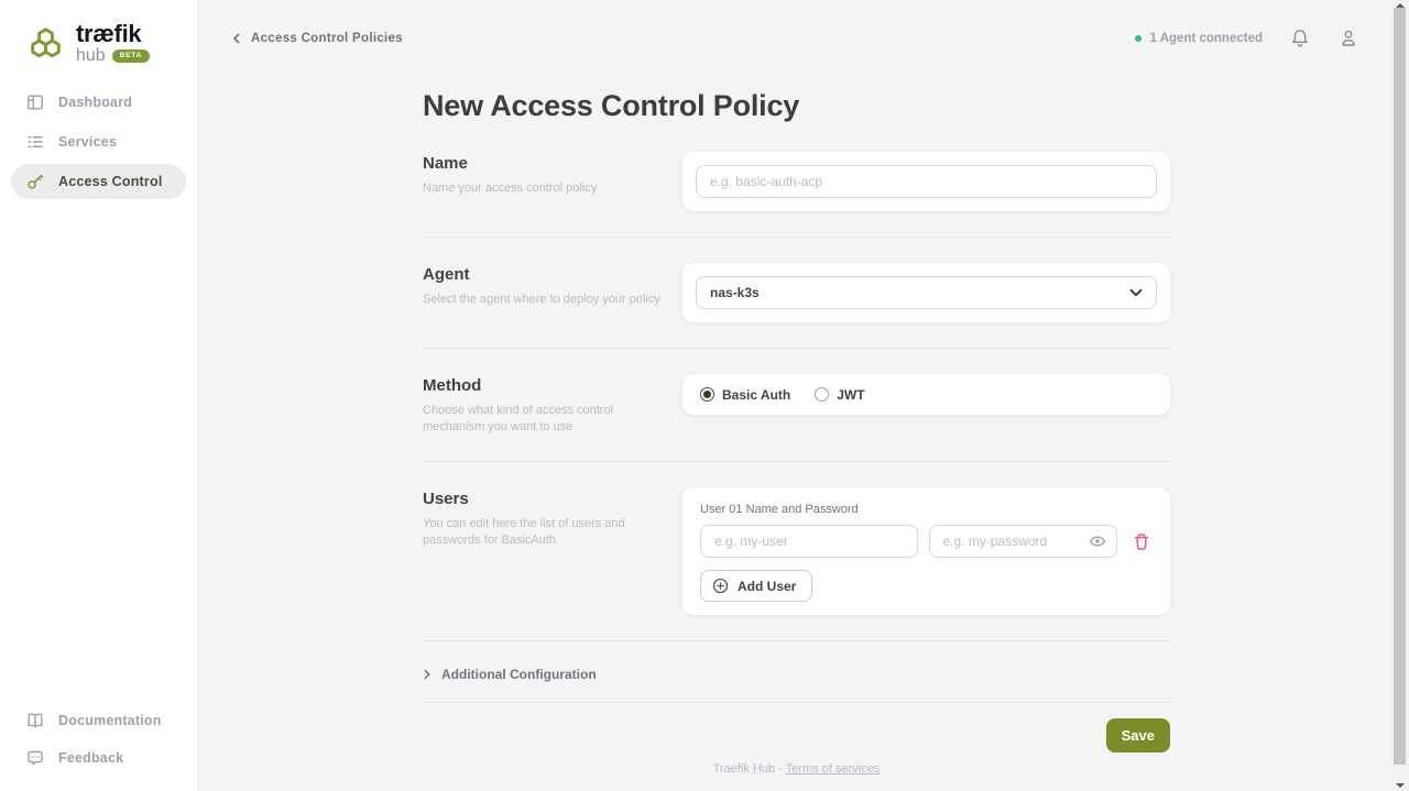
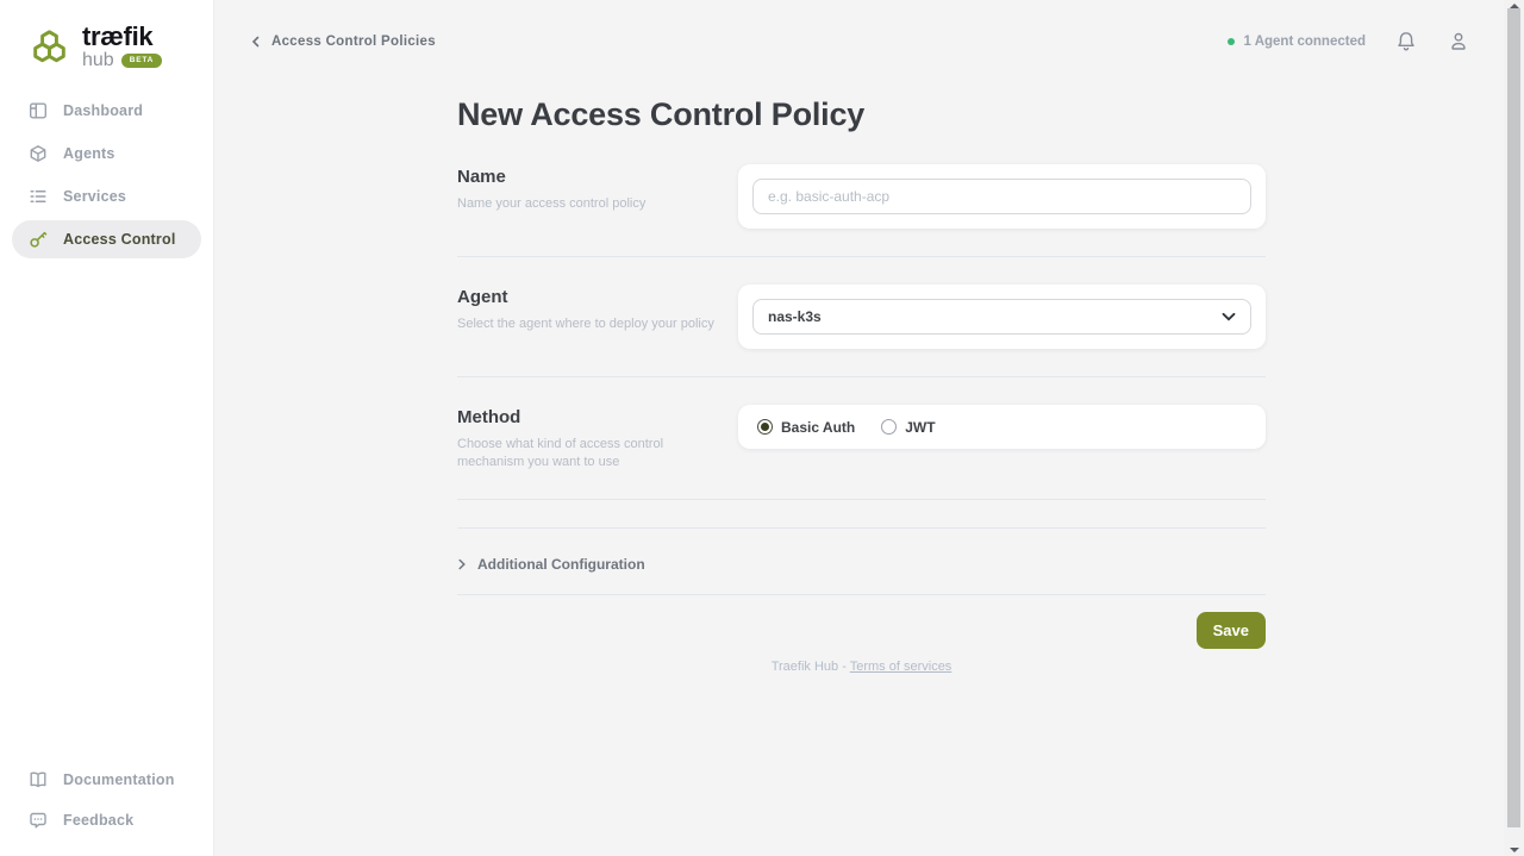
  træfik
  hub
  Dashboard
+ Agents
  Services
  Access Control
  Documentation
  Feedback
  Access Control Policies
  1 Agent connected
  New Access Control Policy
  Name
  Name your access control policy
  e.g. basic-auth-acp
  Agent
  Select the agent where to deploy your policy
  nas-k3s
  Method
  Choose what kind of access control mechanism you want to use
  Basic Auth
  JWT
- Users
- You can edit here the list of users and passwords for BasicAuth
- User 01 Name and Password
- e.g. my-user
- e.g. my-password
- Add User
  Additional Configuration
  Save
  Traefik Hub - Terms of services
